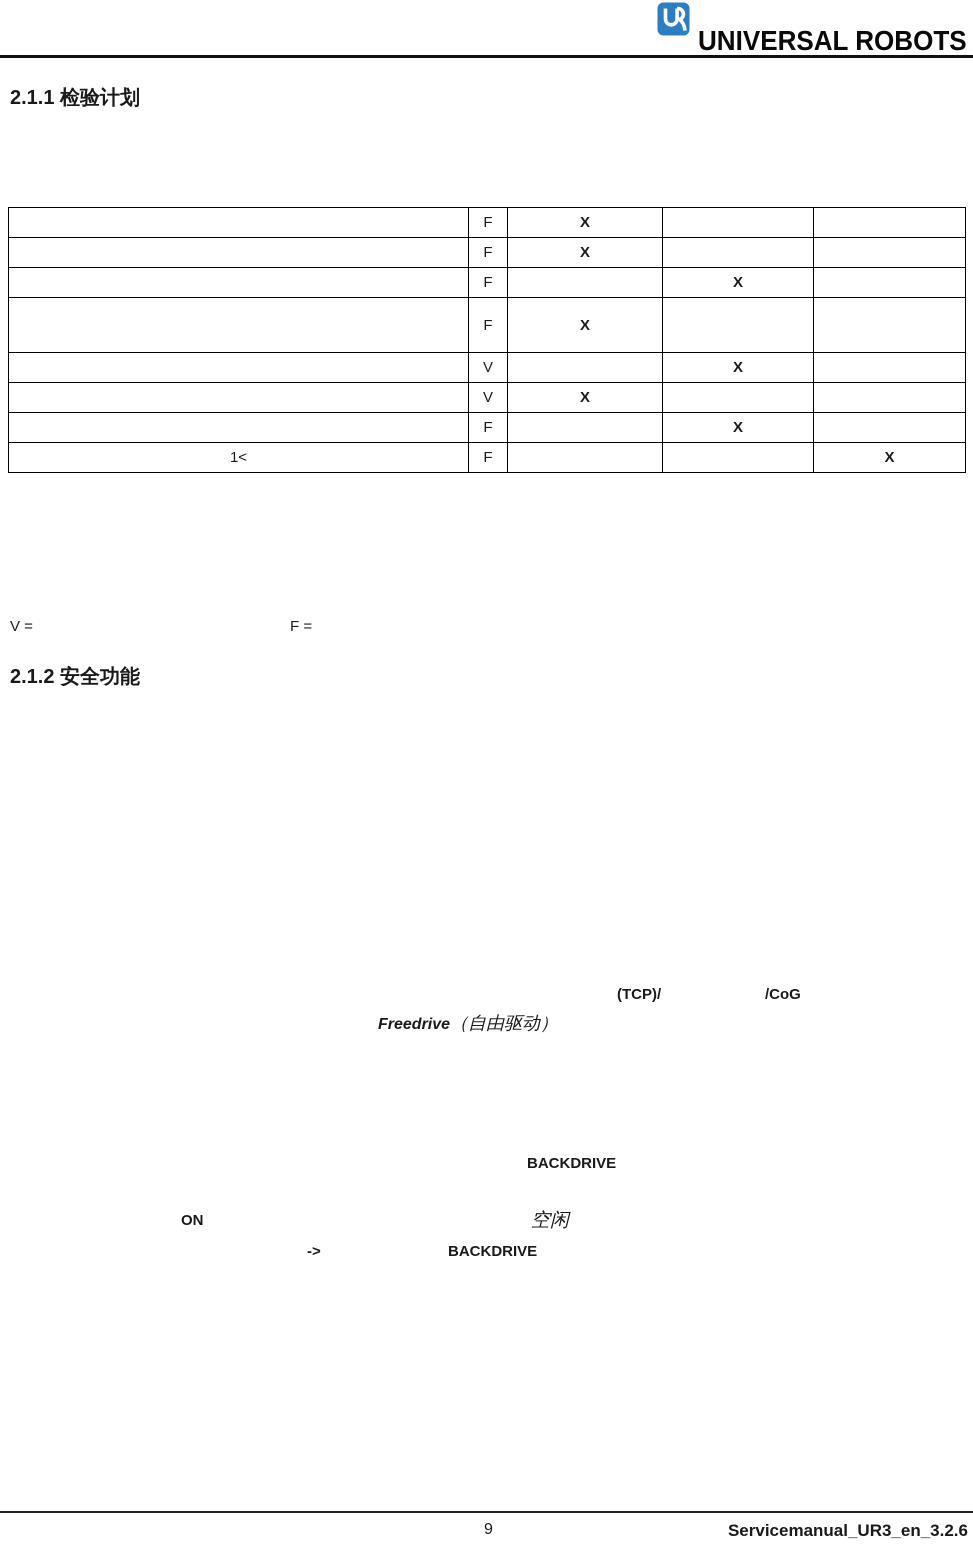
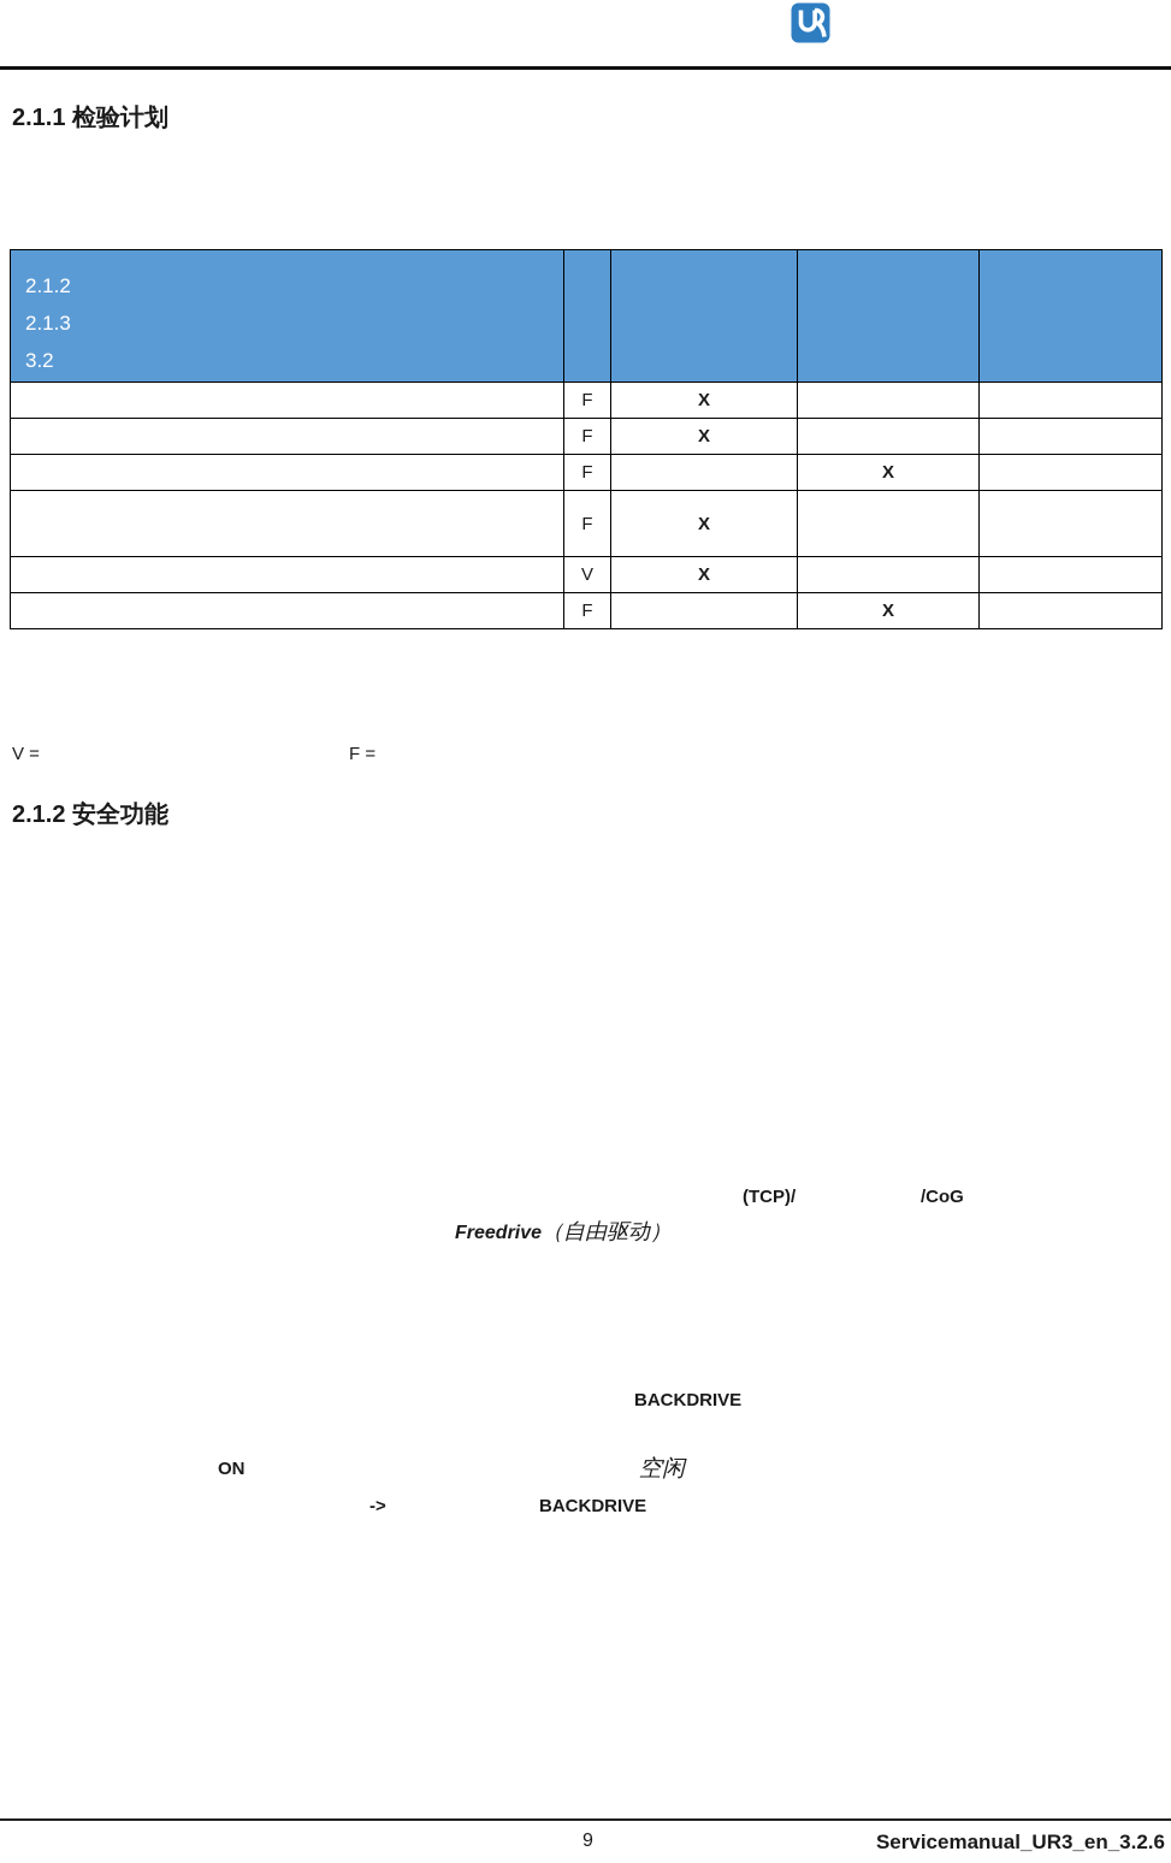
- UNIVERSAL ROBOTS
  2.1.1 检验计划
+ 2.1.2 2.1.3 3.2
  	F	X
  	F	X
  	F		X
  	F	X
- 	V		X
  	V	X
  	F		X
- 1<	F			X
  V =
  F =
  2.1.2 安全功能
  (TCP)/
  /CoG
  Freedrive（自由驱动）
  BACKDRIVE
  ON
  空闲
  ->
  BACKDRIVE
  9
  Servicemanual_UR3_en_3.2.6
